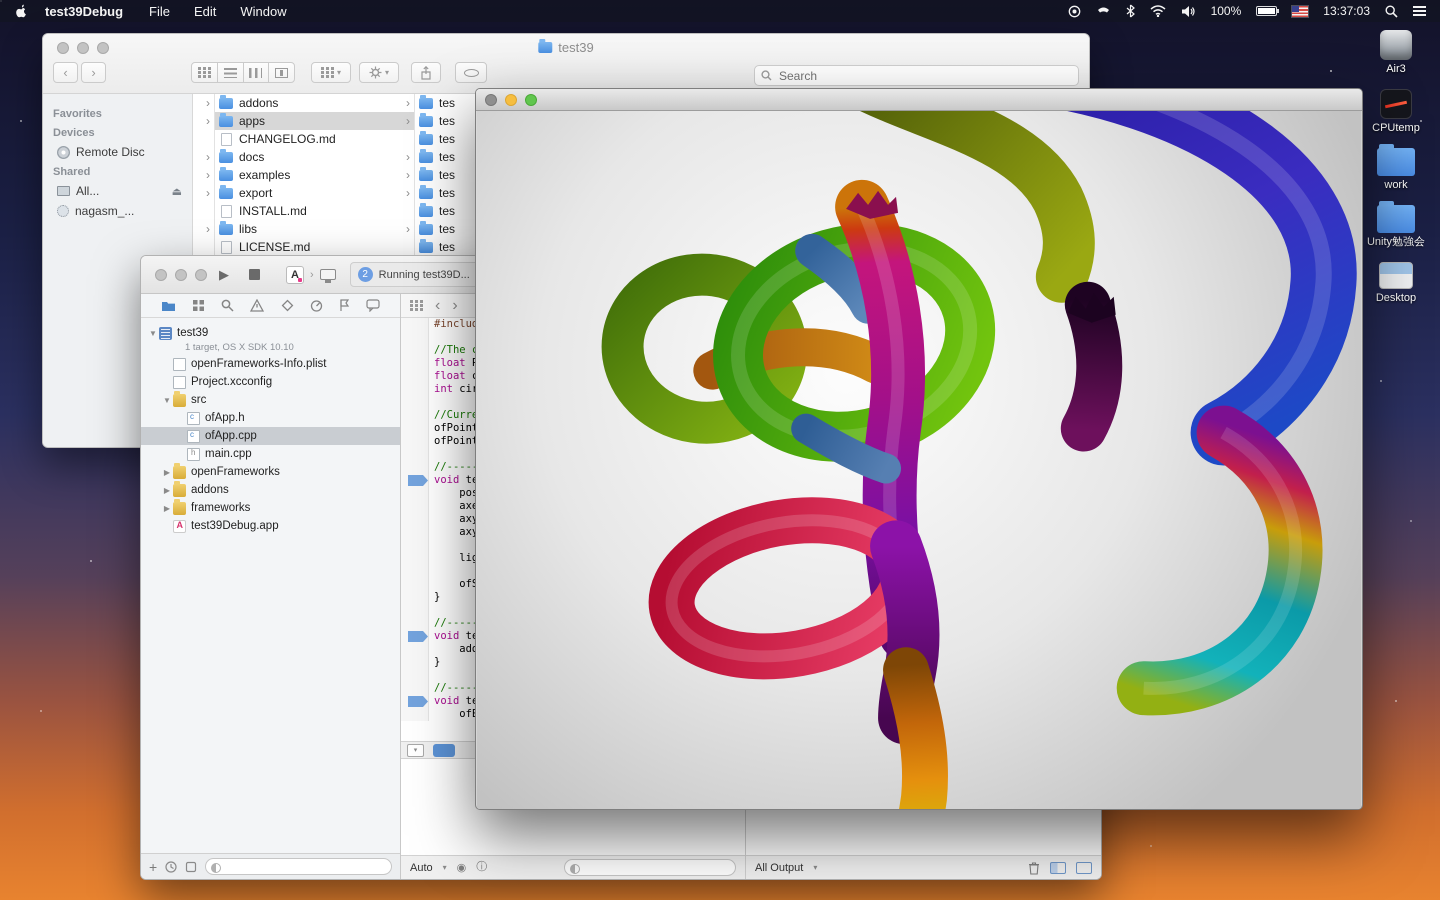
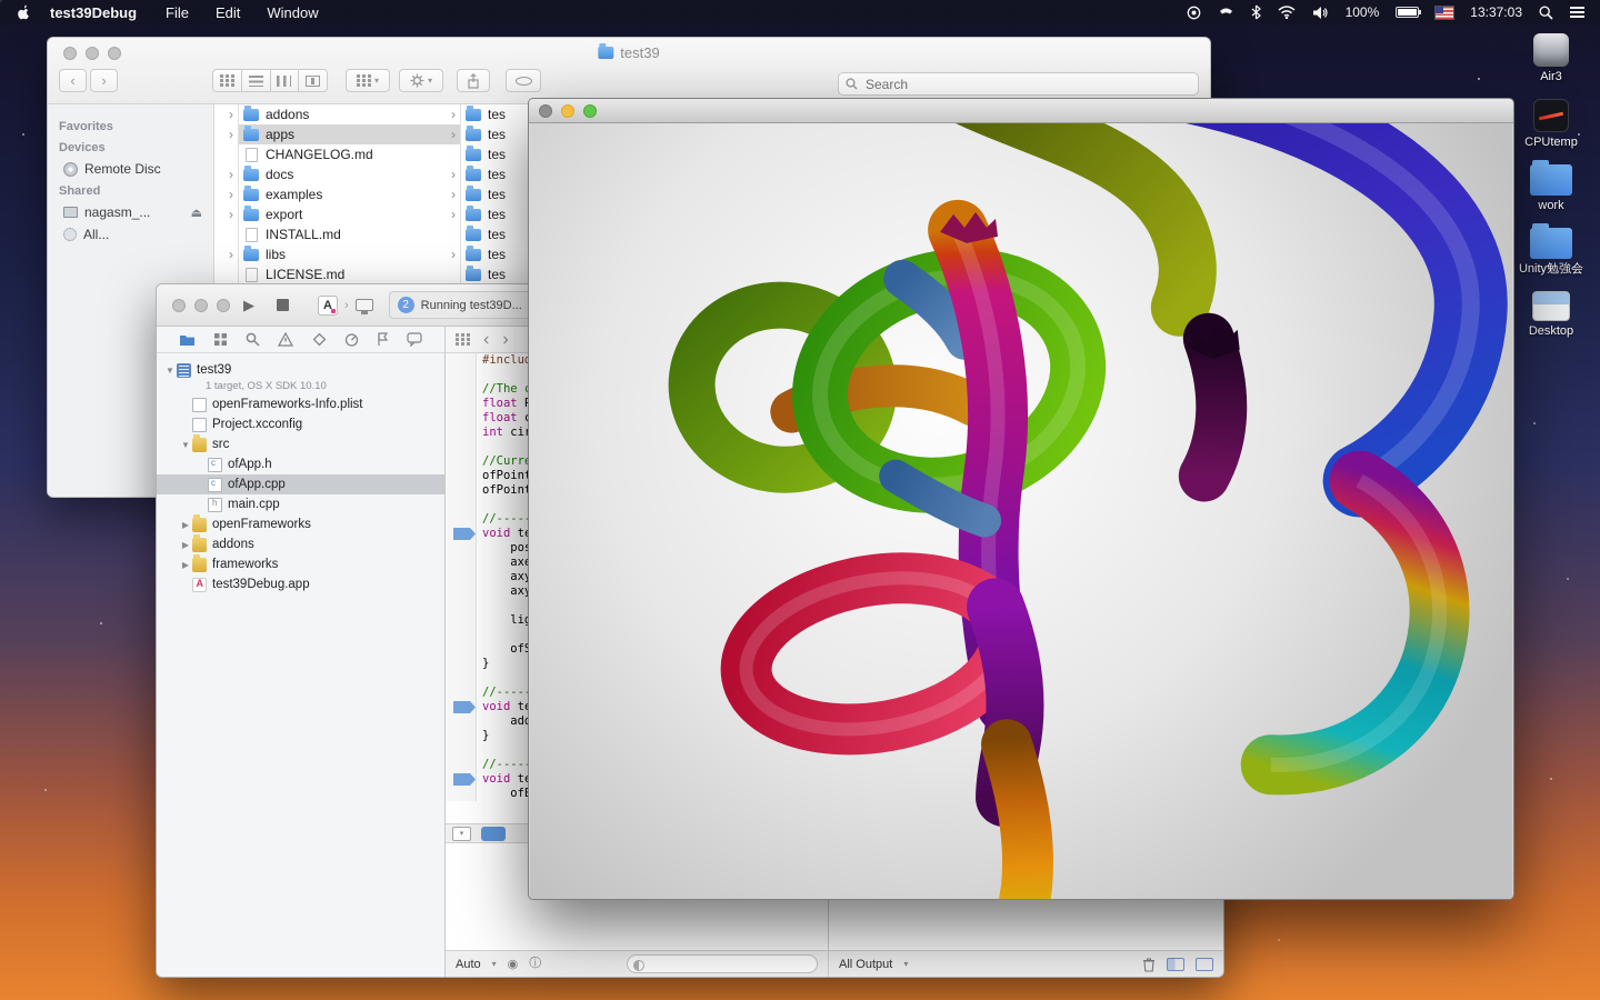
  Air3
  CPUtemp
  work
  Unity勉強会
  Desktop
  test39
  ‹
  ›
  ▾
  ▾
  Search
  Favorites
  Devices
  Remote Disc
  Shared
- All...
+ nagasm_...
  ⏏
- nagasm_...
+ All...
  ›
  ›
  ›
  ›
  ›
  ›
  addons
  ›
  apps
  ›
  CHANGELOG.md
  docs
  ›
  examples
  ›
  export
  ›
  INSTALL.md
  libs
  ›
  LICENSE.md
  tes
  tes
  tes
  tes
  tes
  tes
  tes
  tes
  tes
  ▶
  ›
  2
  Running test39D...
  ▼
  test39
  1 target, OS X SDK 10.10
  openFrameworks-Info.plist
  Project.xcconfig
  ▼
  src
  ofApp.h
  ofApp.cpp
  main.cpp
  ▶
  openFrameworks
  ▶
  addons
  ▶
  frameworks
  test39Debug.app
- +
  ‹
  ›
  #inclu
  //The
  float
  float
  int ci
  //Curr
  ofPoin
  ofPoin
  //----
  void t
  }
  //----
  void t
  }
  //----
  void t
  Auto
  ▾
  ◉
  ⓘ
  All Output
  ▾
  test39Debug
  File
  Edit
  Window
  100%
  13:37:03
